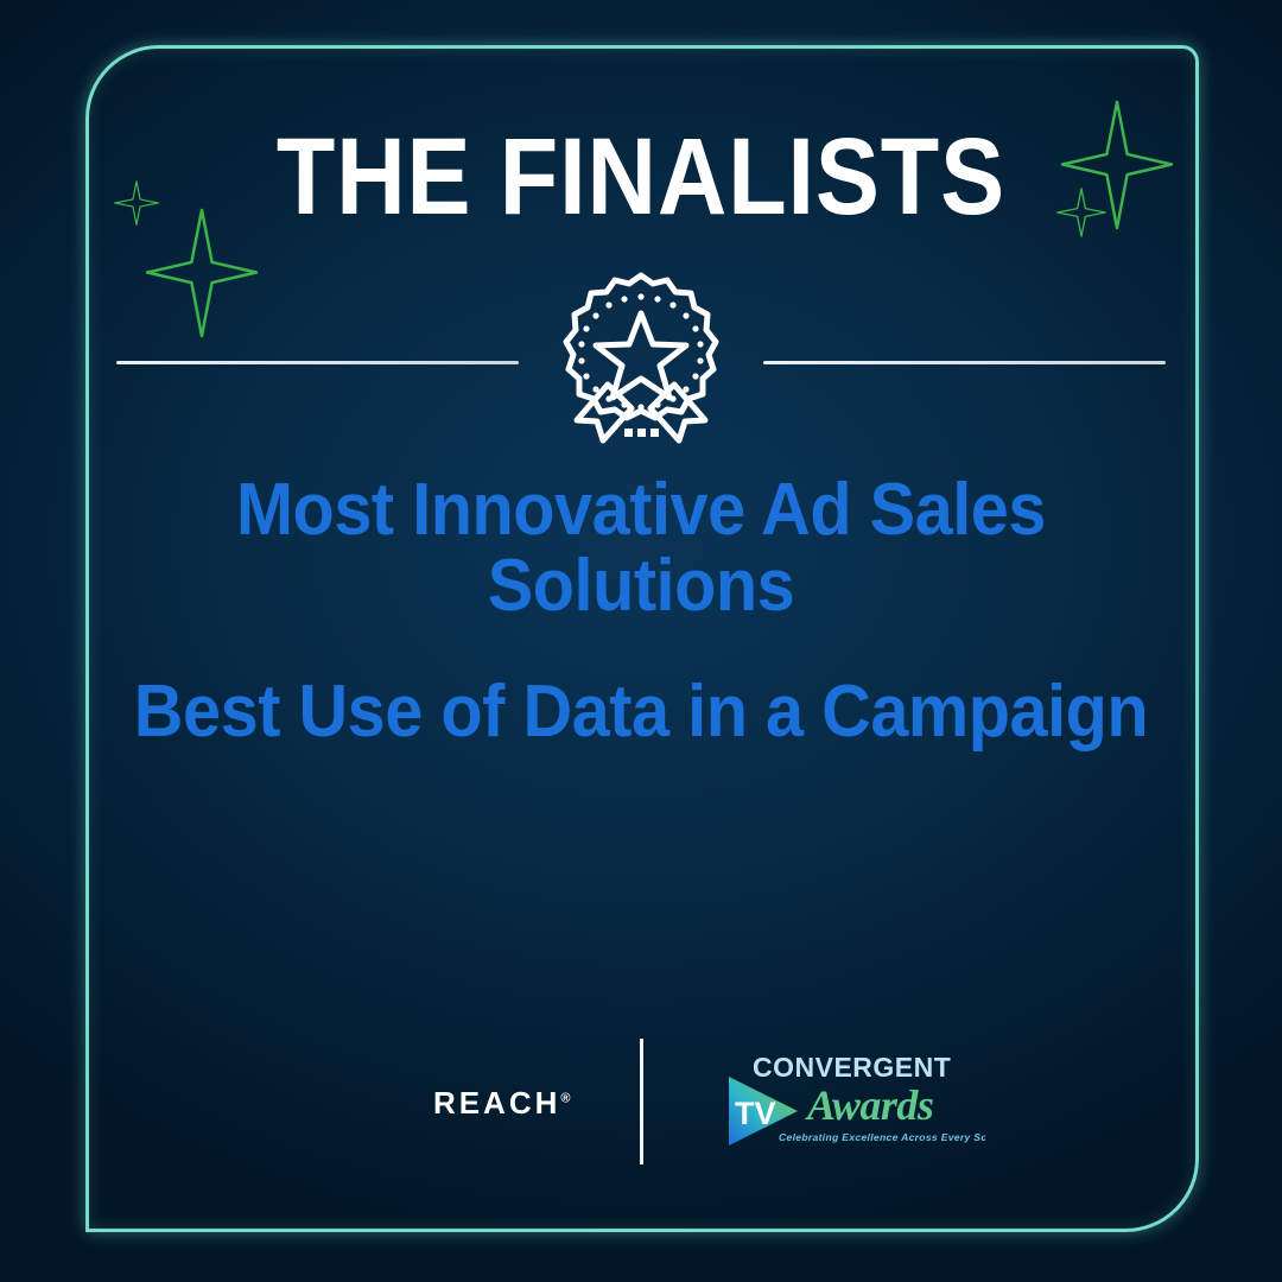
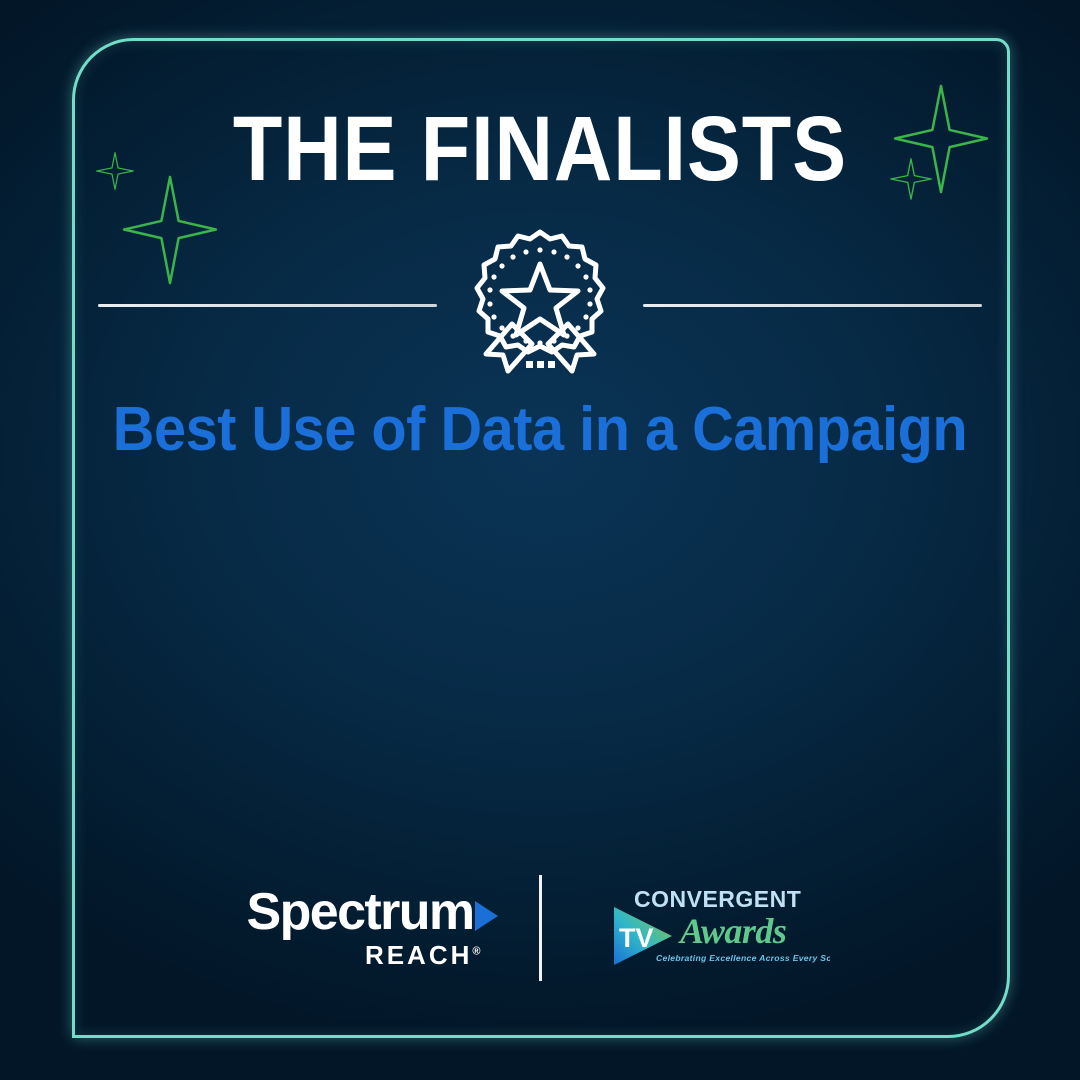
  THE FINALISTS
- Most Innovative Ad Sales Solutions
  Best Use of Data in a Campaign
+ Spectrum
  REACH®
  CONVERGENT
  TV
  Awards
  Celebrating Excellence Across Every Sc
